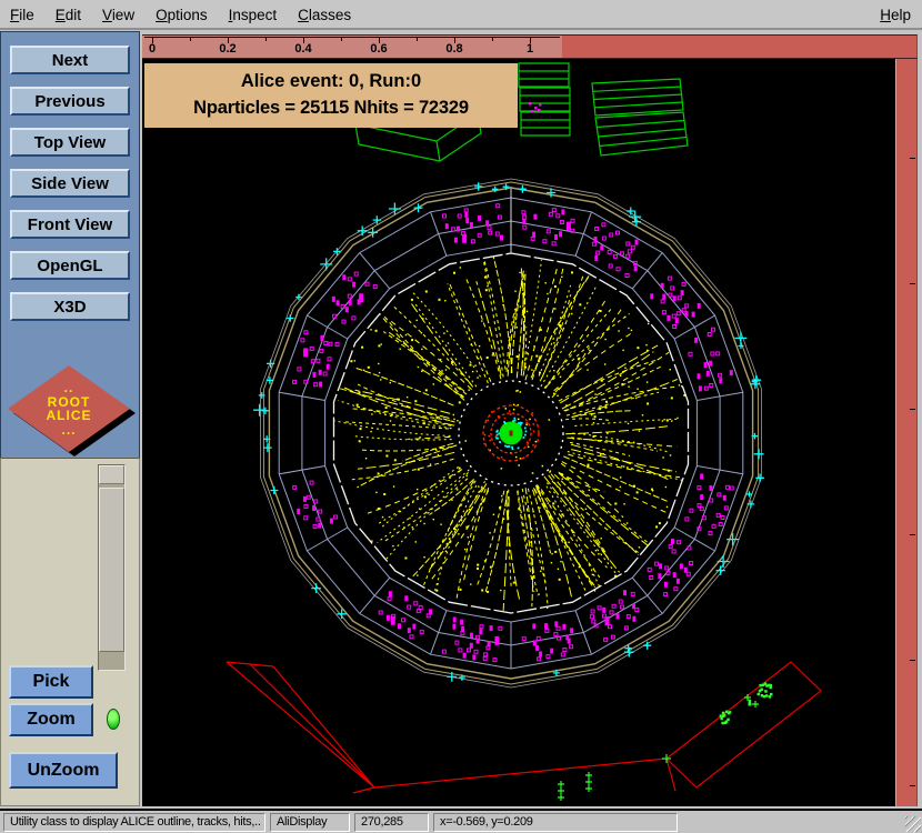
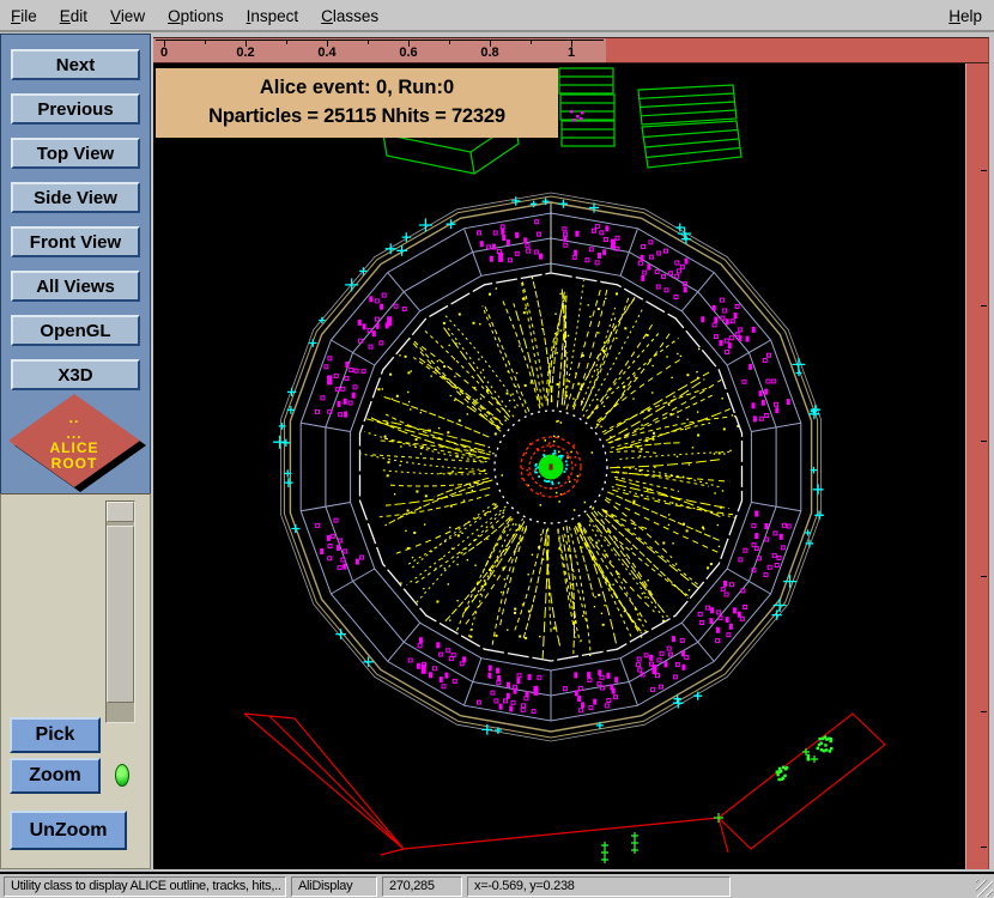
  File
  Edit
  View
  Options
  Inspect
  Classes
  Help
  Next
  Previous
  Top View
  Side View
  Front View
+ All Views
  OpenGL
  X3D
  ..
- ROOT
+ ...
  ALICE
- ...
+ ROOT
  Pick
  Zoom
  UnZoom
  0
  0.2
  0.4
  0.6
  0.8
  1
  Alice event: 0, Run:0
  Nparticles = 25115 Nhits = 72329
  Utility class to display ALICE outline, tracks, hits,..
  AliDisplay
  270,285
- x=-0.569, y=0.209
+ x=-0.569, y=0.238
